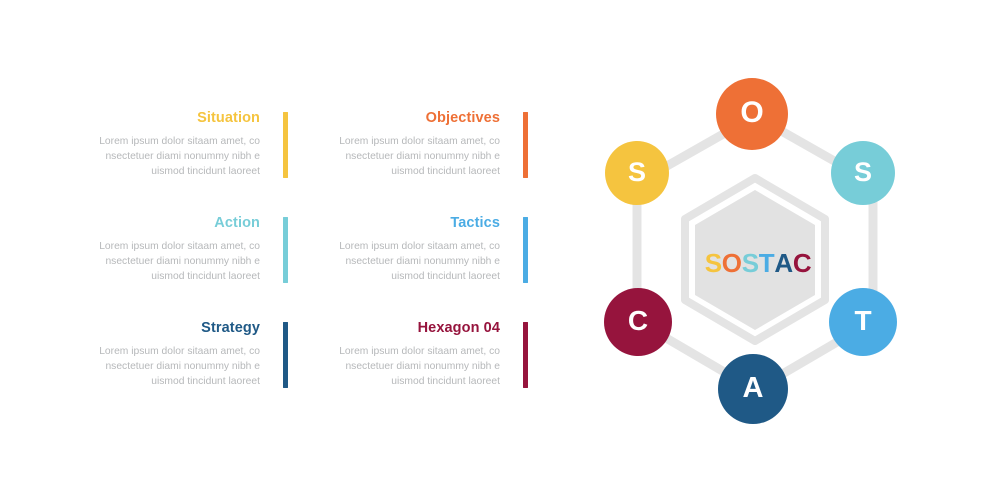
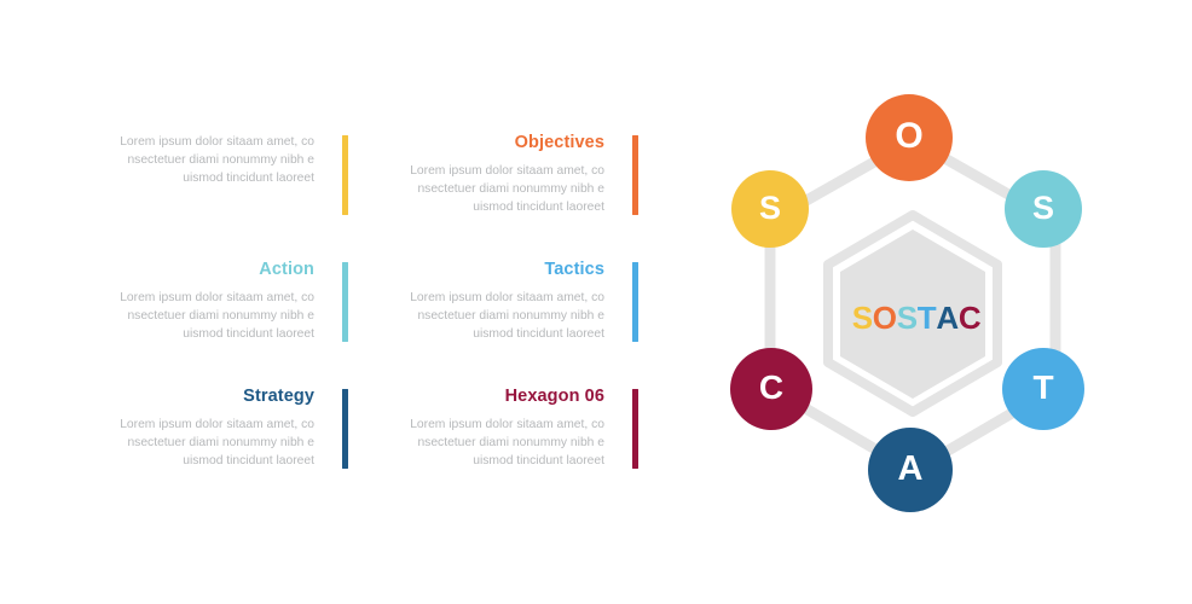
- Situation
  Lorem ipsum dolor sitaam amet, co nsectetuer diami nonummy nibh e uismod tincidunt laoreet
  Objectives
  Lorem ipsum dolor sitaam amet, co nsectetuer diami nonummy nibh e uismod tincidunt laoreet
  Action
  Lorem ipsum dolor sitaam amet, co nsectetuer diami nonummy nibh e uismod tincidunt laoreet
  Tactics
  Lorem ipsum dolor sitaam amet, co nsectetuer diami nonummy nibh e uismod tincidunt laoreet
  Strategy
  Lorem ipsum dolor sitaam amet, co nsectetuer diami nonummy nibh e uismod tincidunt laoreet
- Hexagon 04
+ Hexagon 06
  Lorem ipsum dolor sitaam amet, co nsectetuer diami nonummy nibh e uismod tincidunt laoreet
  SOSTAC
  S
  O
  S
  T
  A
  C
